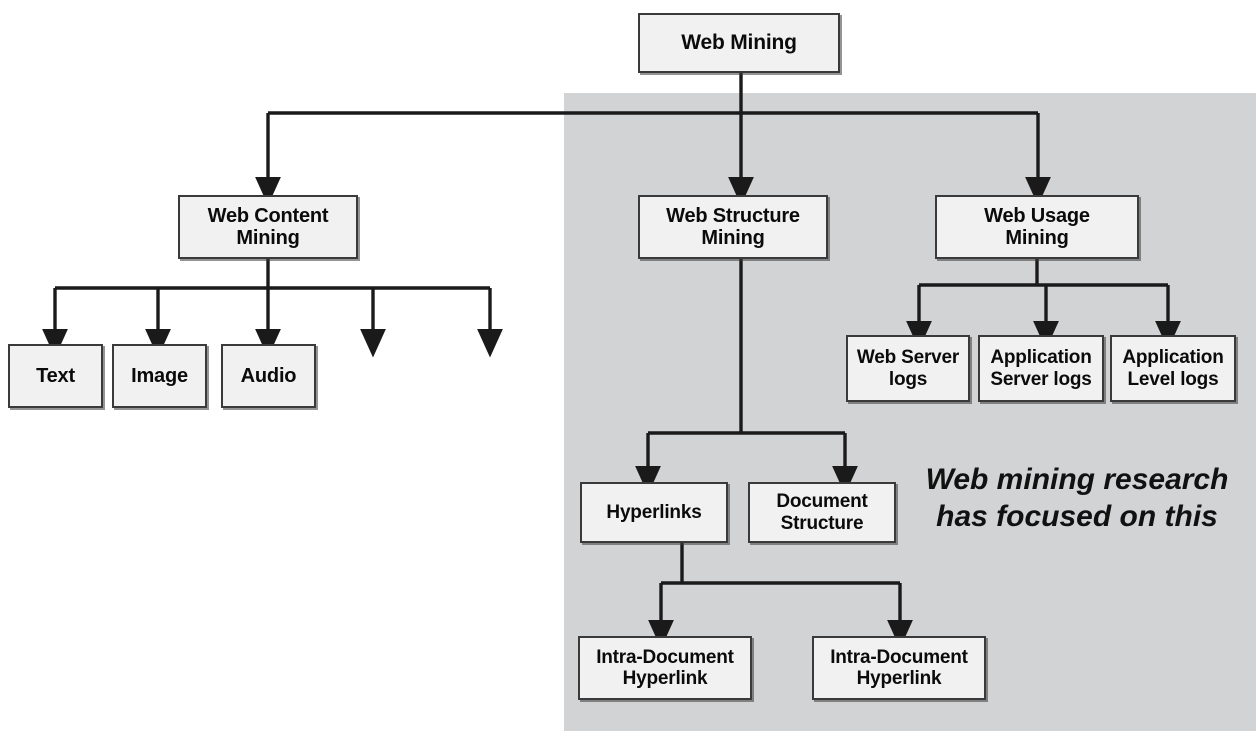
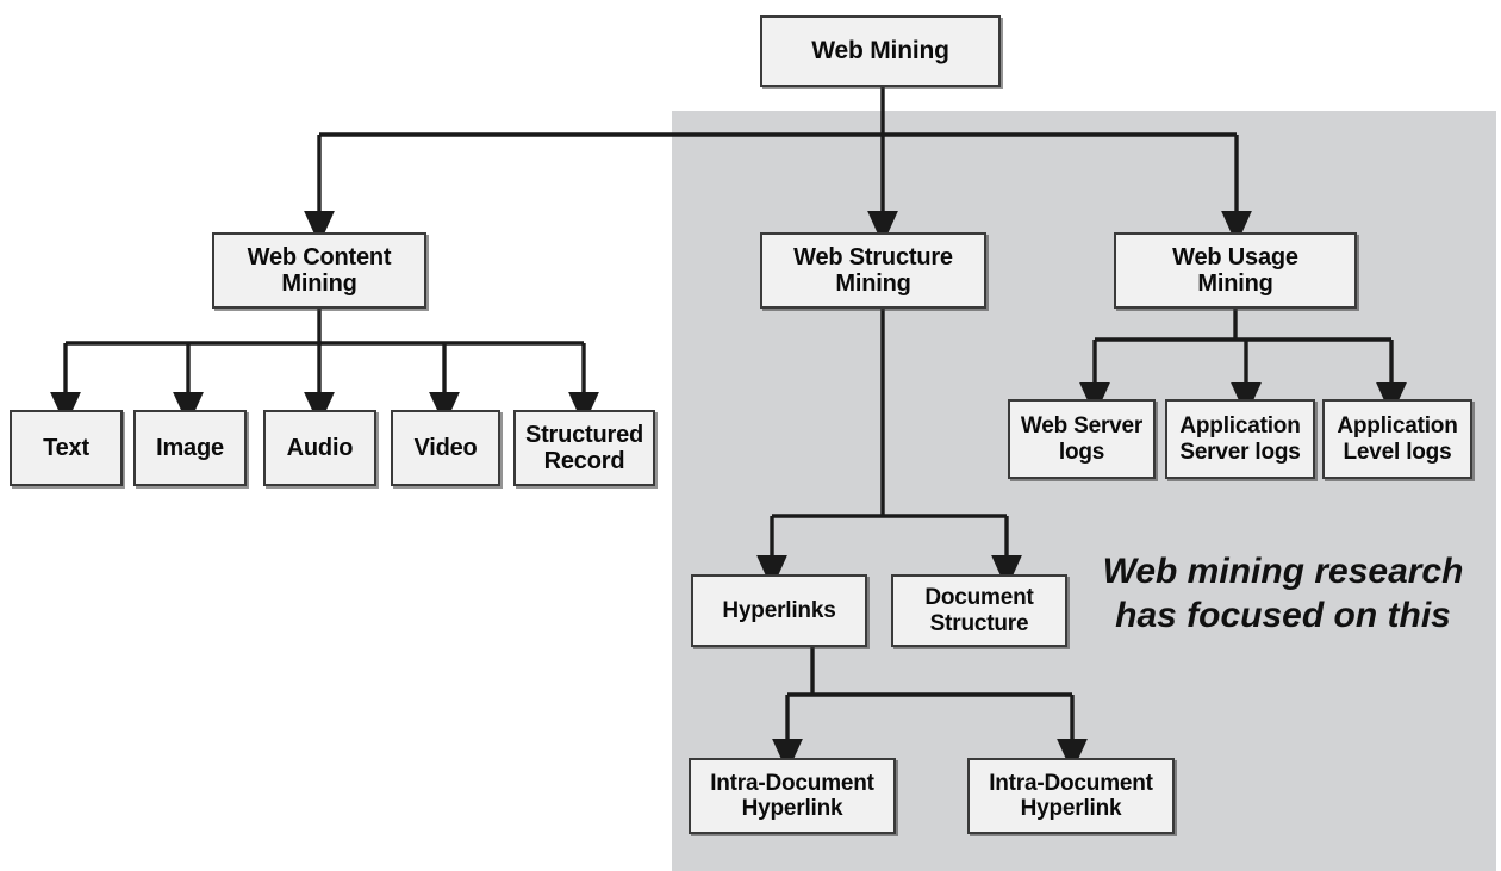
  Web Mining
  Web Content
  Mining
  Web Structure
  Mining
  Web Usage
  Mining
  Text
  Image
  Audio
+ Video
+ Structured
+ Record
  Web Server
  logs
  Application
  Server logs
  Application
  Level logs
  Hyperlinks
  Document
  Structure
  Intra-Document
  Hyperlink
  Intra-Document
  Hyperlink
  Web mining research
  has focused on this
